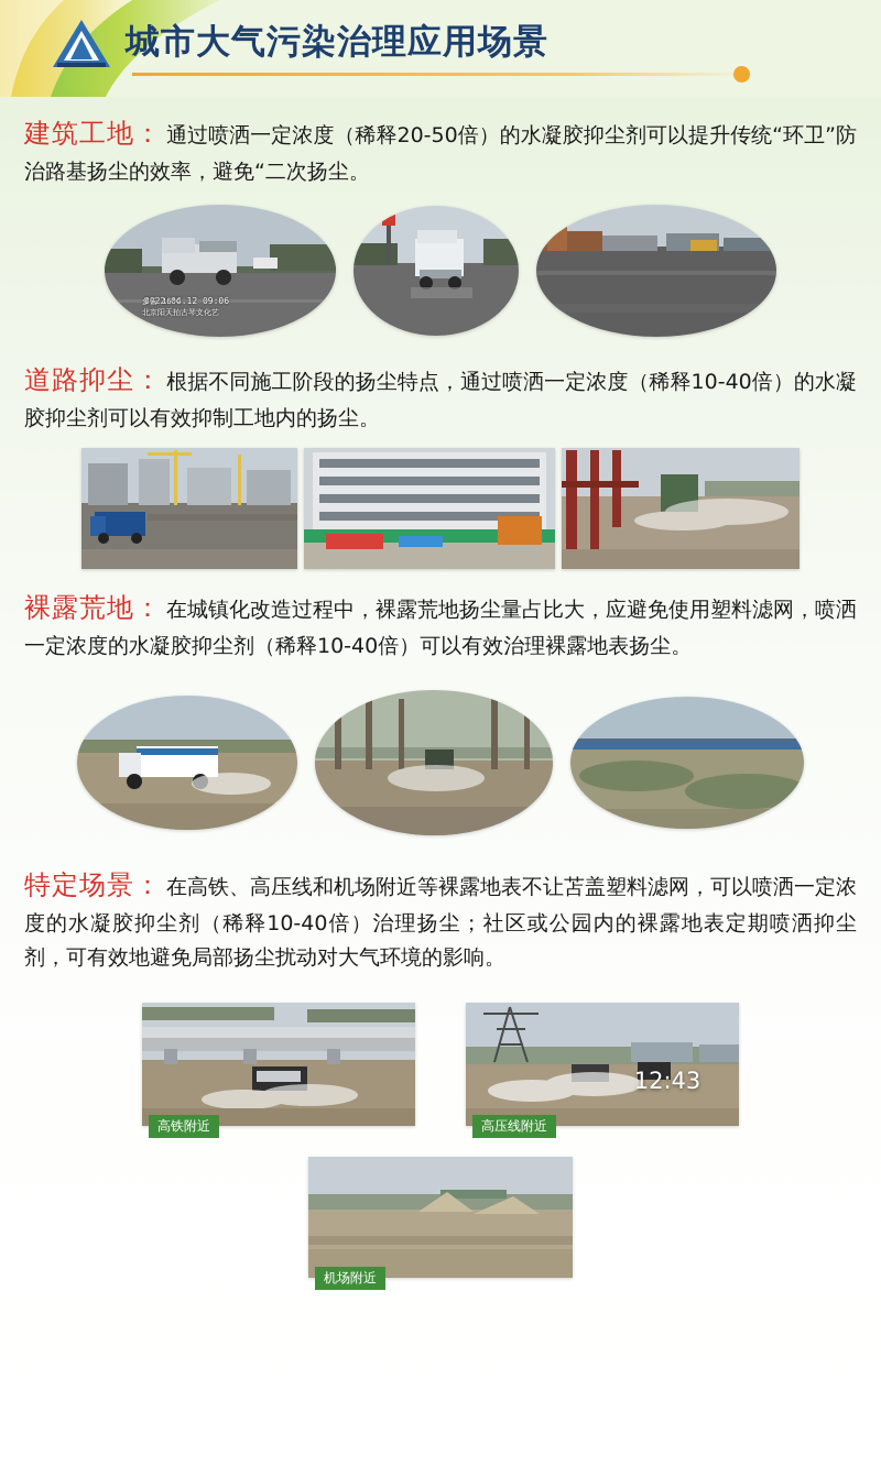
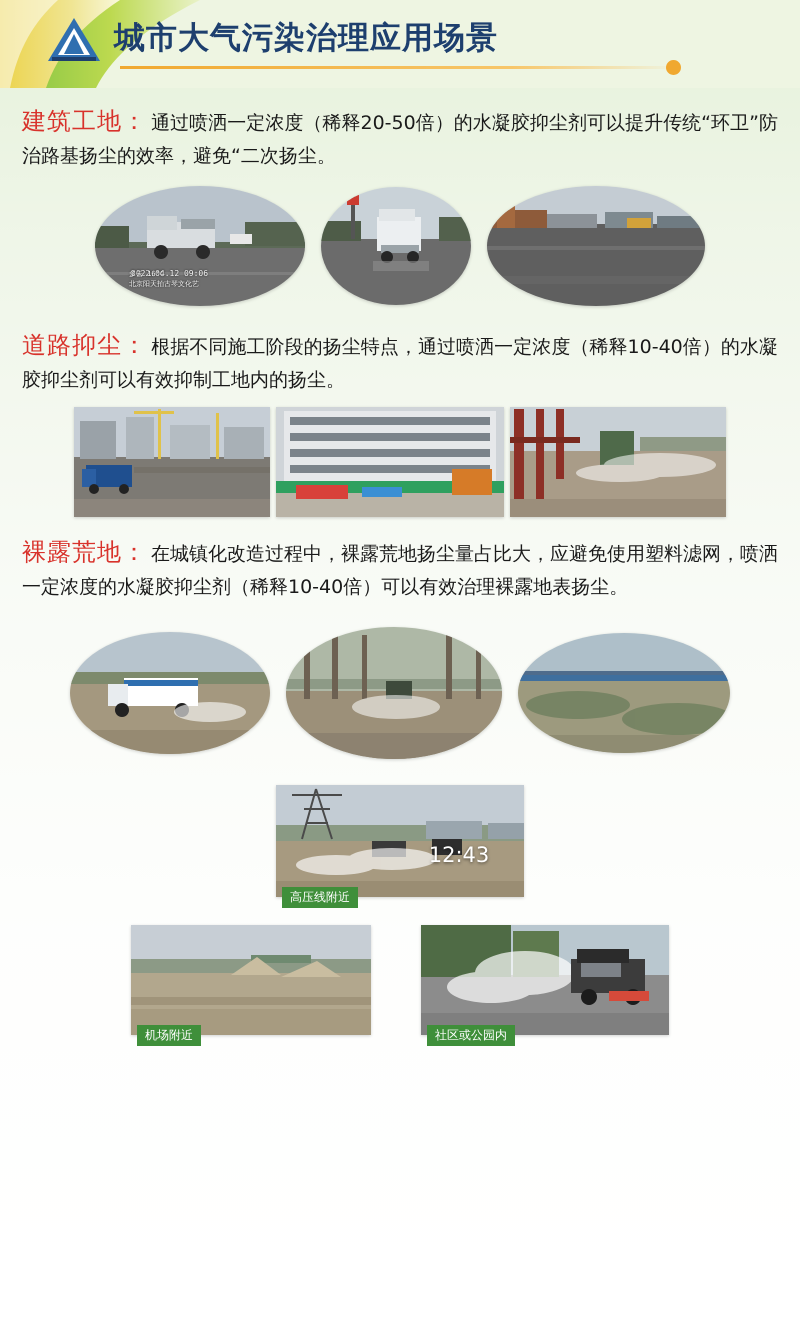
  城市大气污染治理应用场景
  建筑工地： 通过喷洒一定浓度（稀释20-50倍）的水凝胶抑尘剂可以提升传统“环卫”防治路基扬尘的效率，避免“二次扬尘。
  2022.04.12 09:06
  多云 16°C
  北京阳天拍古琴文化艺
  道路抑尘： 根据不同施工阶段的扬尘特点，通过喷洒一定浓度（稀释10-40倍）的水凝胶抑尘剂可以有效抑制工地内的扬尘。
  裸露荒地： 在城镇化改造过程中，裸露荒地扬尘量占比大，应避免使用塑料滤网，喷洒一定浓度的水凝胶抑尘剂（稀释10-40倍）可以有效治理裸露地表扬尘。
- 特定场景： 在高铁、高压线和机场附近等裸露地表不让苫盖塑料滤网，可以喷洒一定浓度的水凝胶抑尘剂（稀释10-40倍）治理扬尘；社区或公园内的裸露地表定期喷洒抑尘剂，可有效地避免局部扬尘扰动对大气环境的影响。
- 高铁附近
  12:43
  高压线附近
  机场附近
+ 社区或公园内
